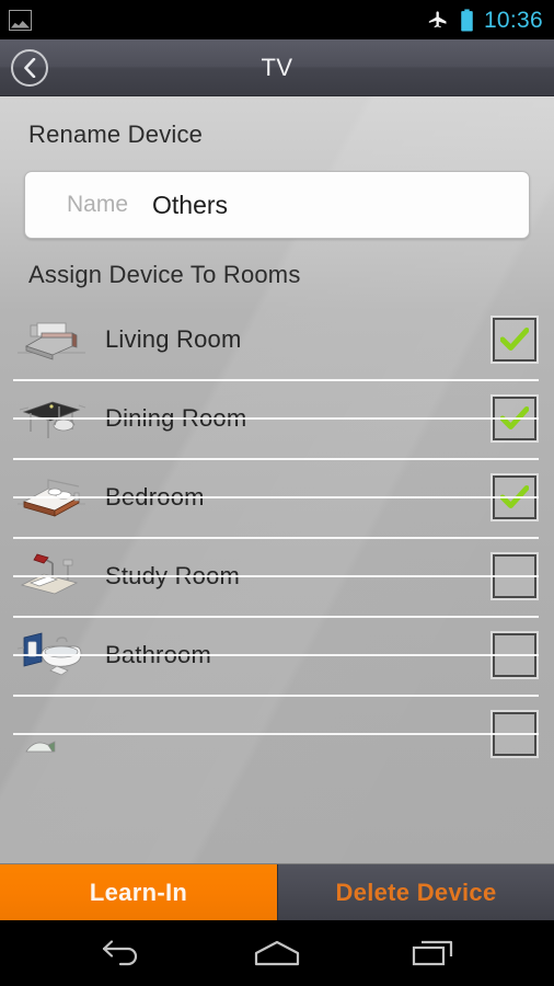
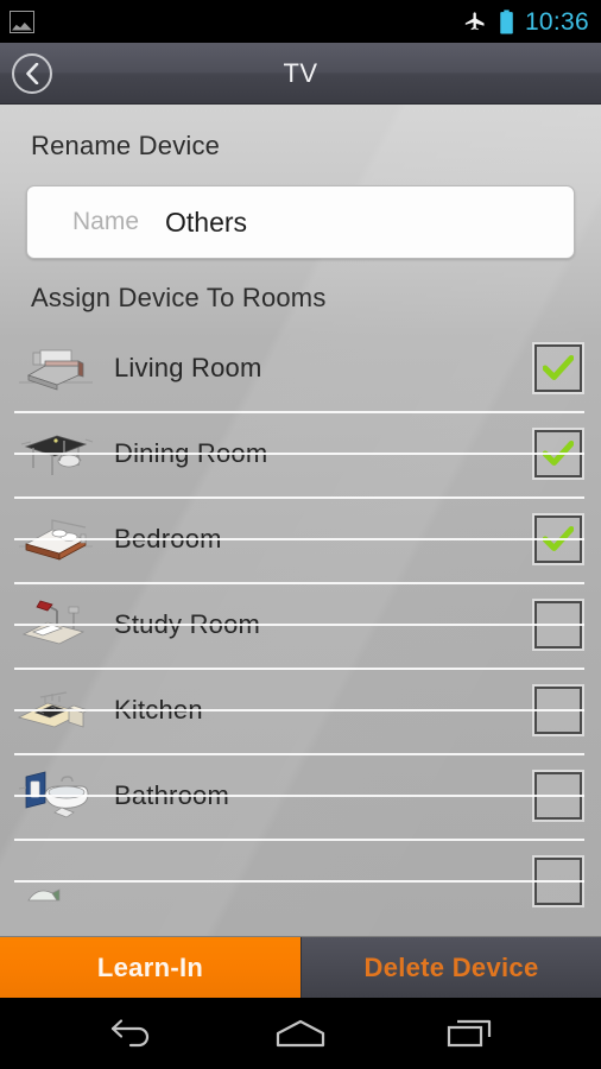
  10:36
  TV
  Rename Device
  Name
  Others
  Assign Device To Rooms
  Living Room
  Dining Room
  Bedroom
  Study Room
+ Kitchen
  Bathroom
  Learn-In
  Delete Device
